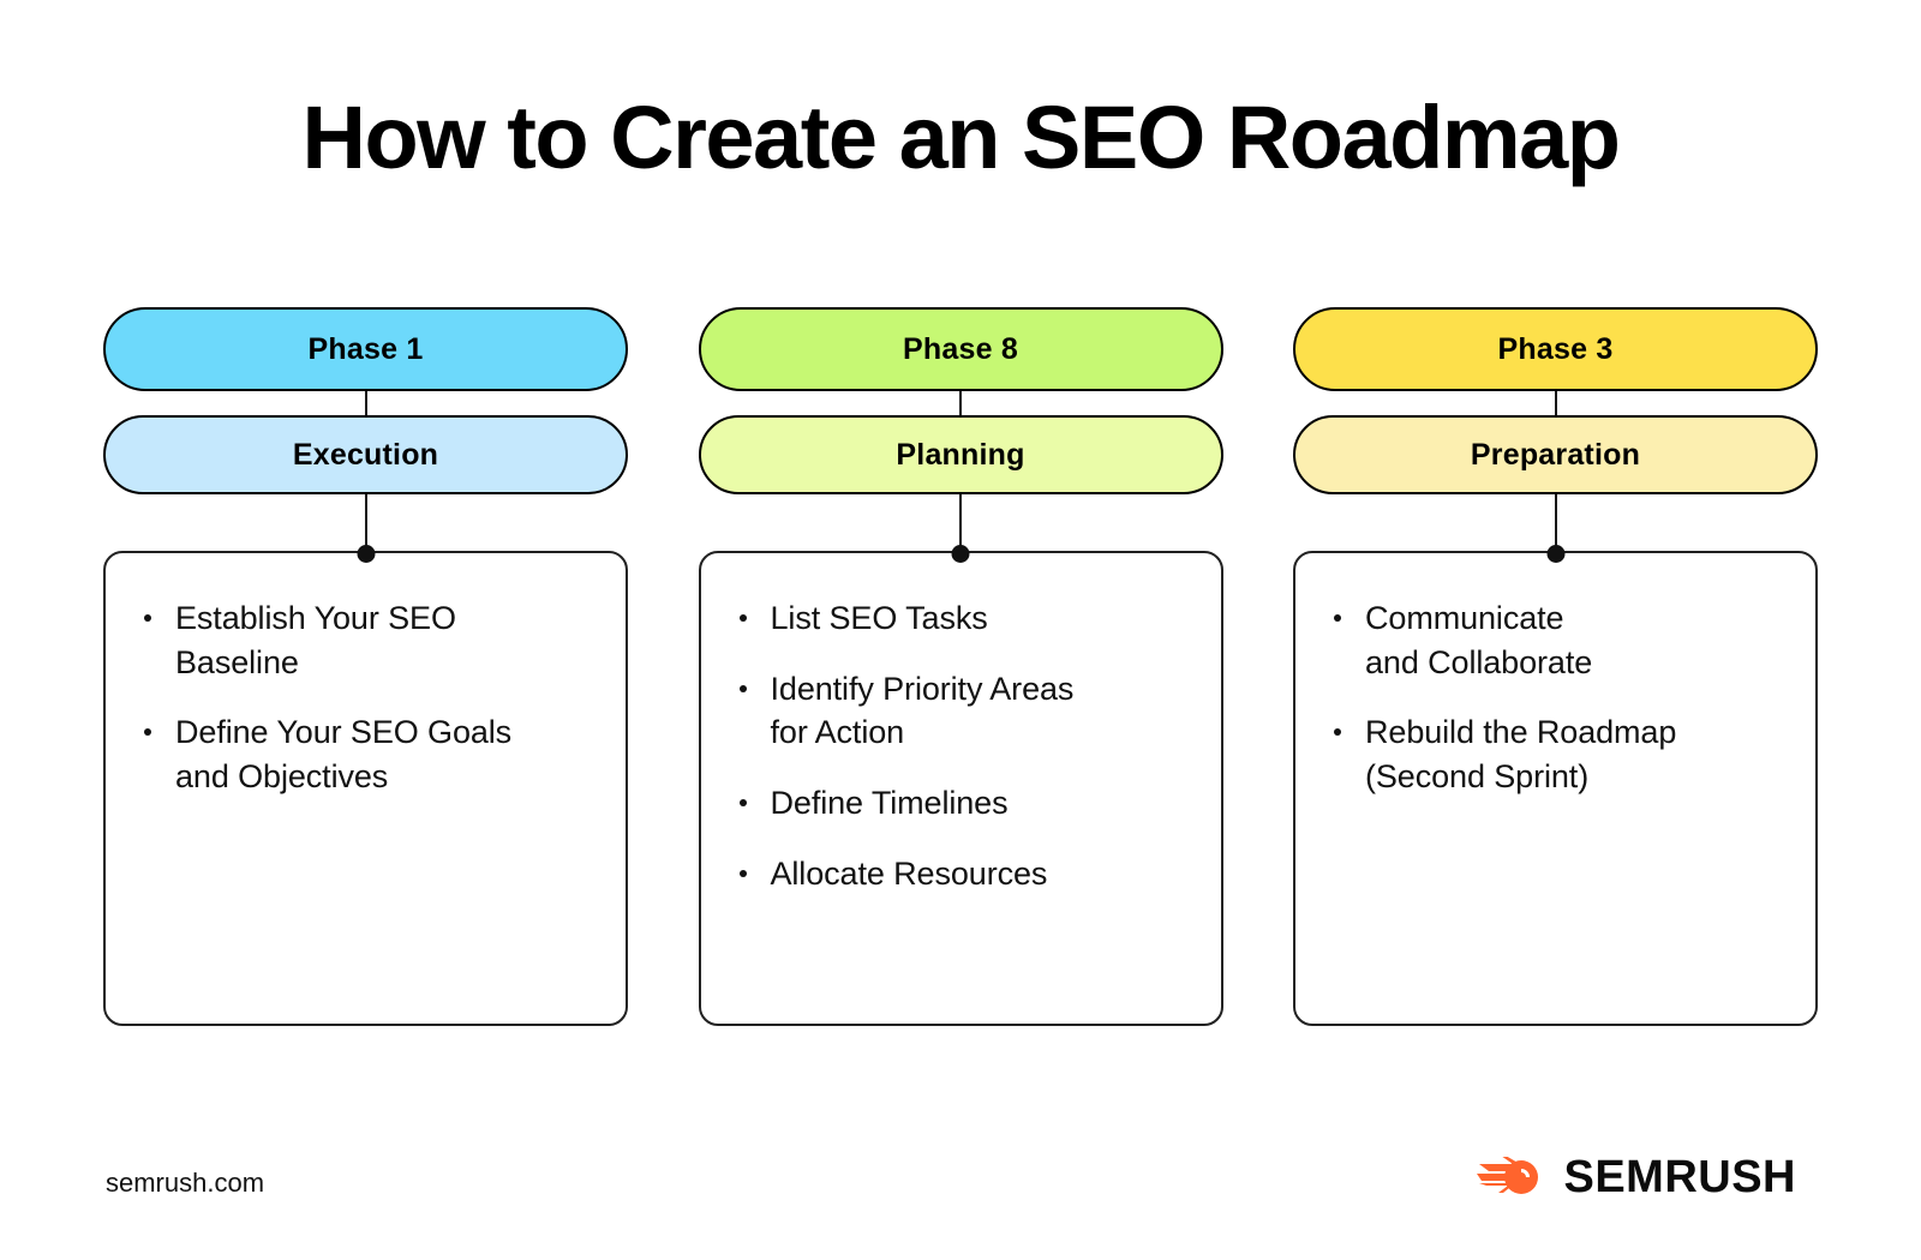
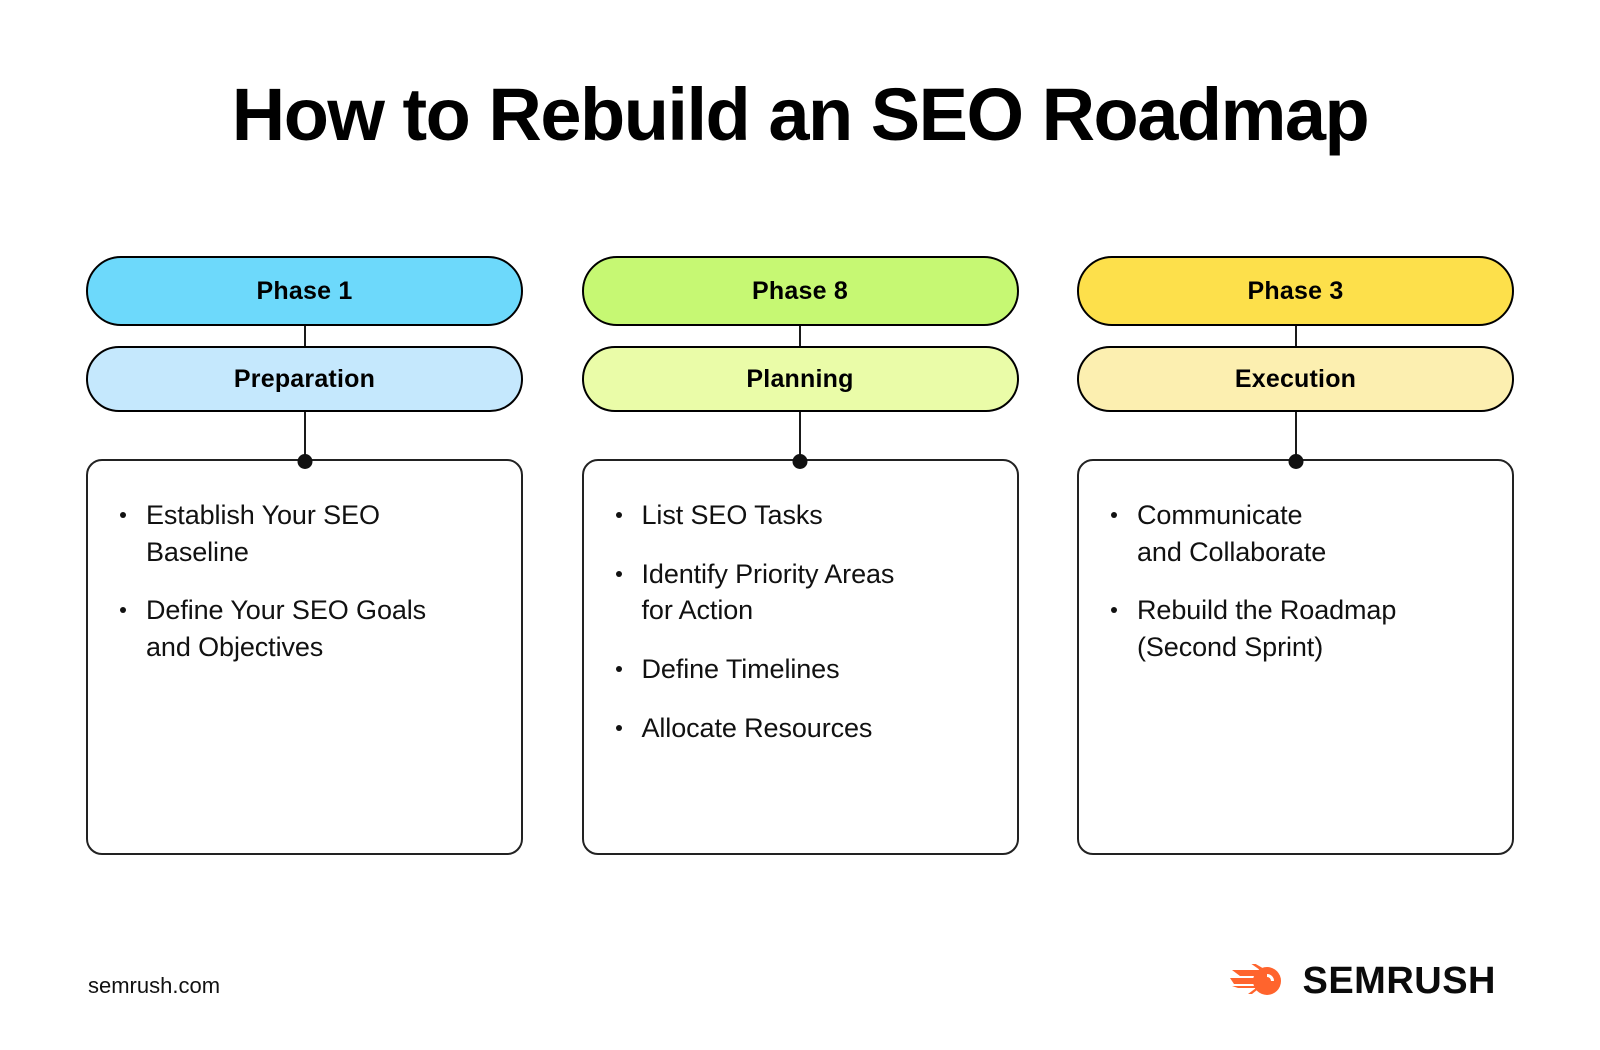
- How to Create an SEO Roadmap
+ How to Rebuild an SEO Roadmap
  Phase 1
- Execution
+ Preparation
  Establish Your SEO
  Baseline
  Define Your SEO Goals
  and Objectives
  Phase 8
  Planning
  List SEO Tasks
  Identify Priority Areas
  for Action
  Define Timelines
  Allocate Resources
  Phase 3
- Preparation
+ Execution
  Communicate
  and Collaborate
  Rebuild the Roadmap
  (Second Sprint)
  semrush.com
  SEMRUSH
